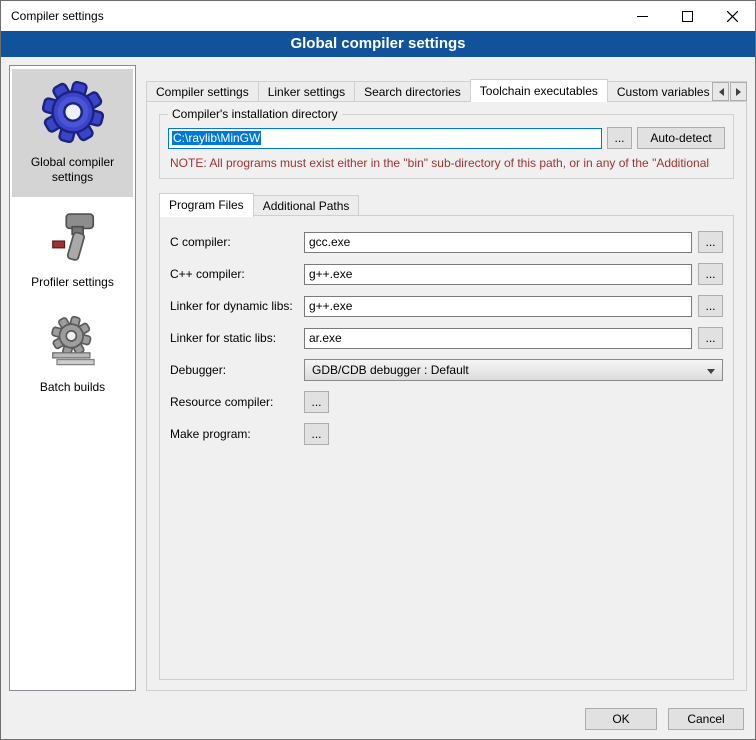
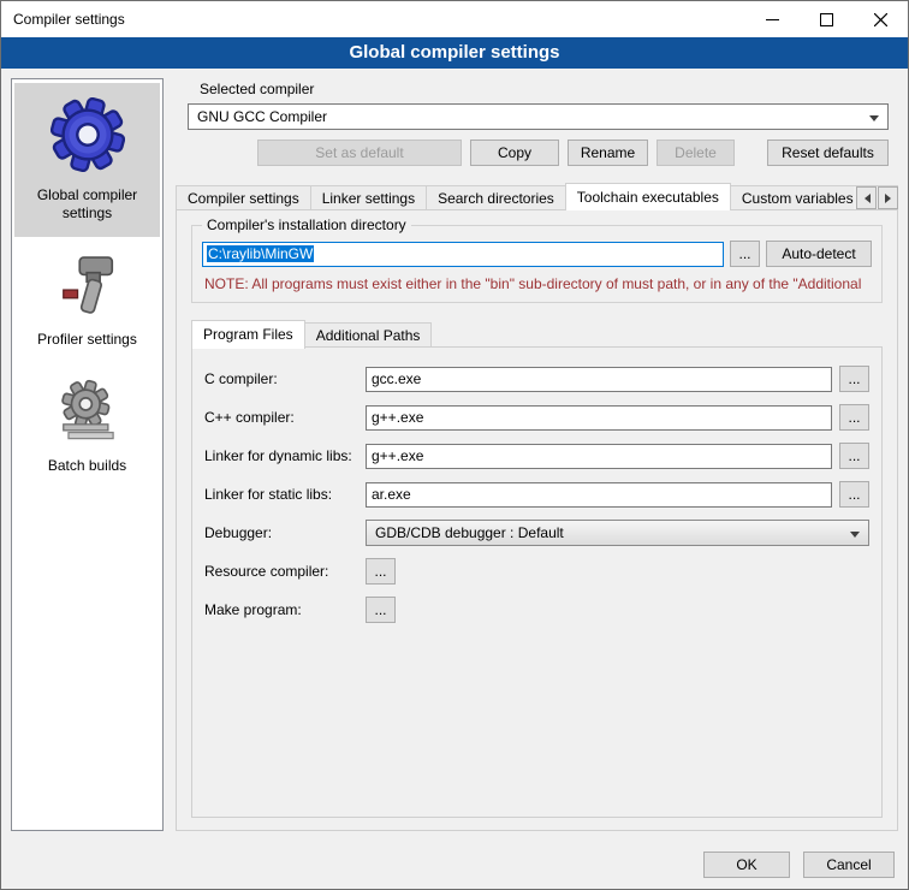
  Compiler settings
  Global compiler settings
  Global compiler settings
  Profiler settings
  Batch builds
+ Selected compiler
+ GNU GCC Compiler
+ Set as default
+ Copy
+ Rename
+ Delete
+ Reset defaults
  Compiler settings
  Linker settings
  Search directories
  Toolchain executables
  Custom variables
  Compiler's installation directory
  C:\raylib\MinGW
  ...
  Auto-detect
- NOTE: All programs must exist either in the "bin" sub-directory of this path, or in any of the "Additional
+ NOTE: All programs must exist either in the "bin" sub-directory of must path, or in any of the "Additional
  Program Files
  Additional Paths
  C compiler:
  gcc.exe
  ...
  C++ compiler:
  g++.exe
  ...
  Linker for dynamic libs:
  g++.exe
  ...
  Linker for static libs:
  ar.exe
  ...
  Debugger:
  GDB/CDB debugger : Default
  Resource compiler:
  ...
  Make program:
  ...
  OK
  Cancel
